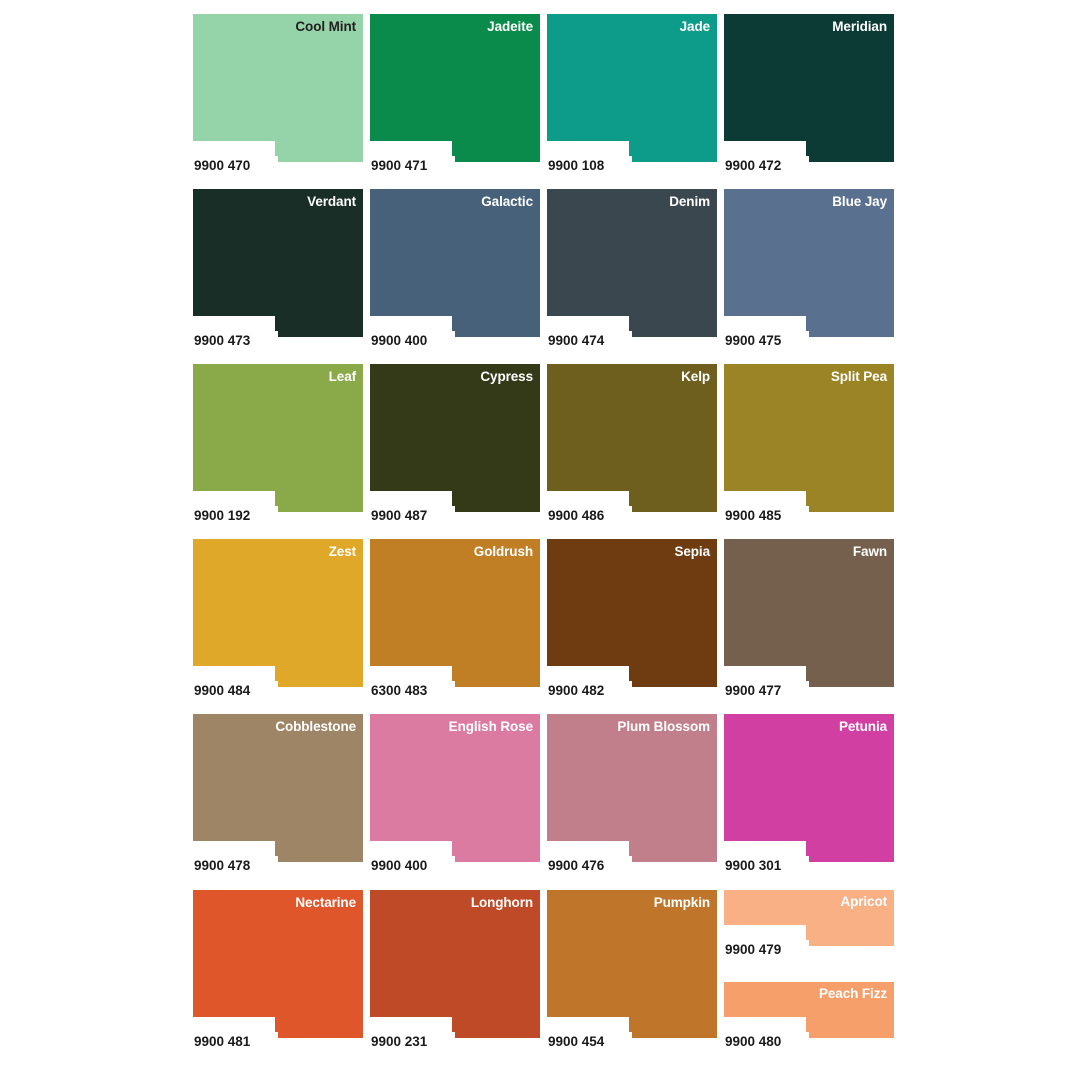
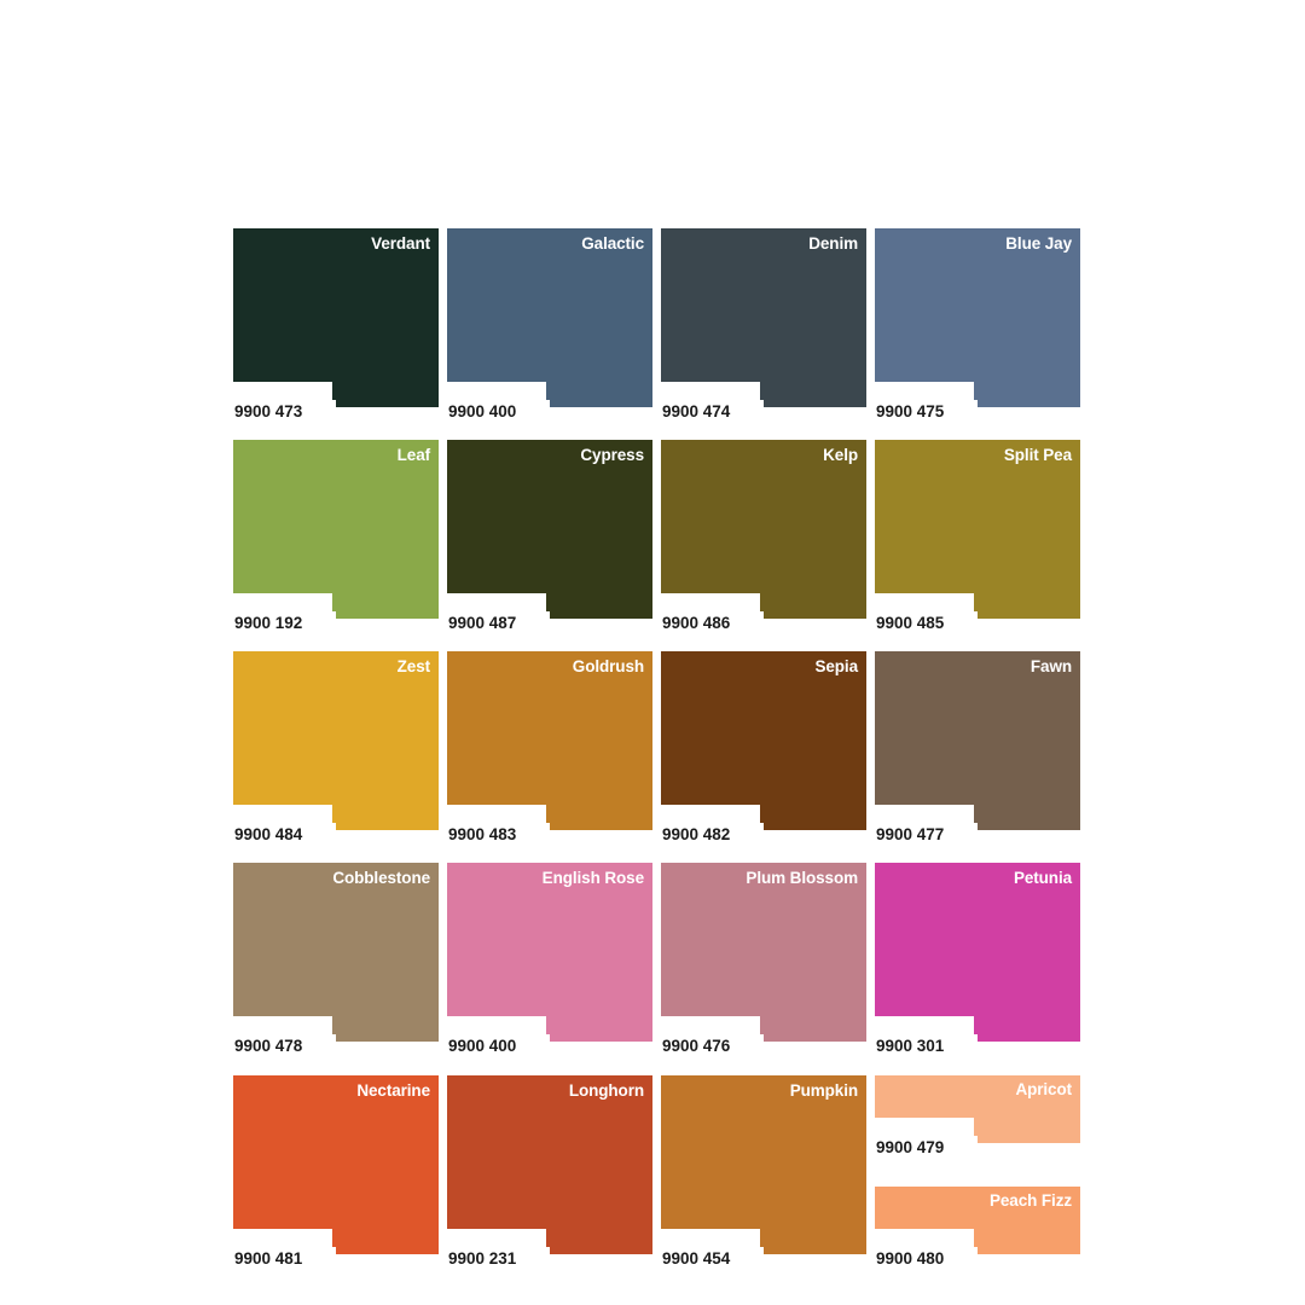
- Cool Mint
- 9900 470
- Jadeite
- 9900 471
- Jade
- 9900 108
- Meridian
- 9900 472
  Verdant
  9900 473
  Galactic
  9900 400
  Denim
  9900 474
  Blue Jay
  9900 475
  Leaf
  9900 192
  Cypress
  9900 487
  Kelp
  9900 486
  Split Pea
  9900 485
  Zest
  9900 484
  Goldrush
- 6300 483
+ 9900 483
  Sepia
  9900 482
  Fawn
  9900 477
  Cobblestone
  9900 478
  English Rose
  9900 400
  Plum Blossom
  9900 476
  Petunia
  9900 301
  Nectarine
  9900 481
  Longhorn
  9900 231
  Pumpkin
  9900 454
  Apricot
  9900 479
  Peach Fizz
  9900 480
